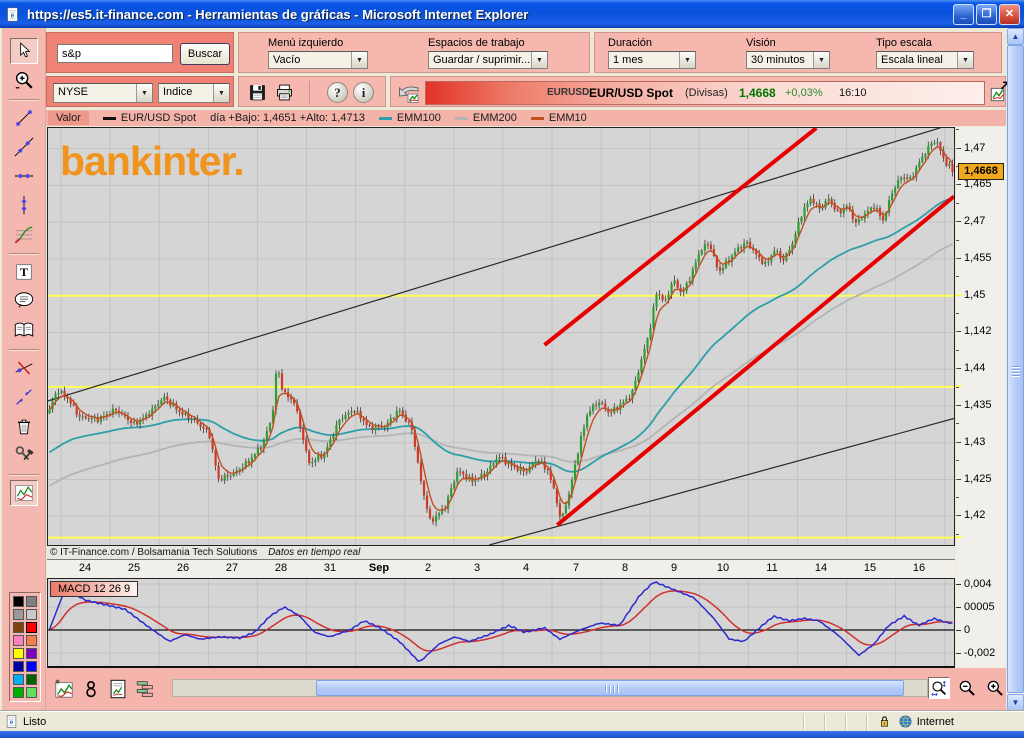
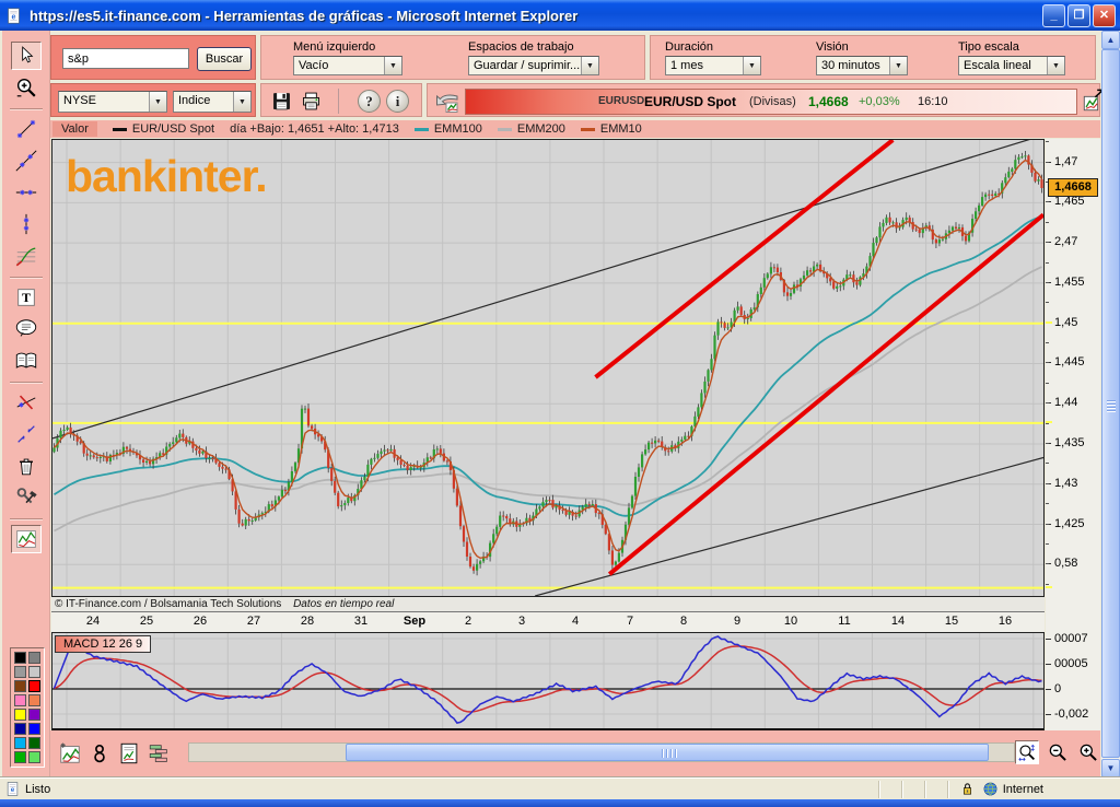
  e
  https://es5.it-finance.com - Herramientas de gráficas - Microsoft Internet Explorer
  _
  ❐
  ✕
  T
  s&p
  Buscar
  Menú izquierdo
  Vacío
  Espacios de trabajo
  Guardar / suprimir...
  Duración
  1 mes
  Visión
  30 minutos
  Tipo escala
  Escala lineal
  NYSE
  Indice
  ?
  i
  EURUSD
  EUR/USD Spot
  (Divisas)
  1,4668
  +0,03%
  16:10
  Valor
  EUR/USD Spot
  día +Bajo: 1,4651 +Alto: 1,4713
  EMM100
  EMM200
  EMM10
  bankinter.
  1,47
  1,465
  2,47
  1,455
  1,45
- 1,142
+ 1,445
  1,44
  1,435
  1,43
  1,425
- 1,42
+ 0,58
  1,4668
  © IT-Finance.com / Bolsamania Tech Solutions Datos en tiempo real
  24
  25
  26
  27
  28
  31
  Sep
  2
  3
  4
  7
  8
  9
  10
  11
  14
  15
  16
  MACD 12 26 9
- 0,004
+ 00007
  00005
  0
  -0,002
  ▲
  ▼
  Listo
  Internet
